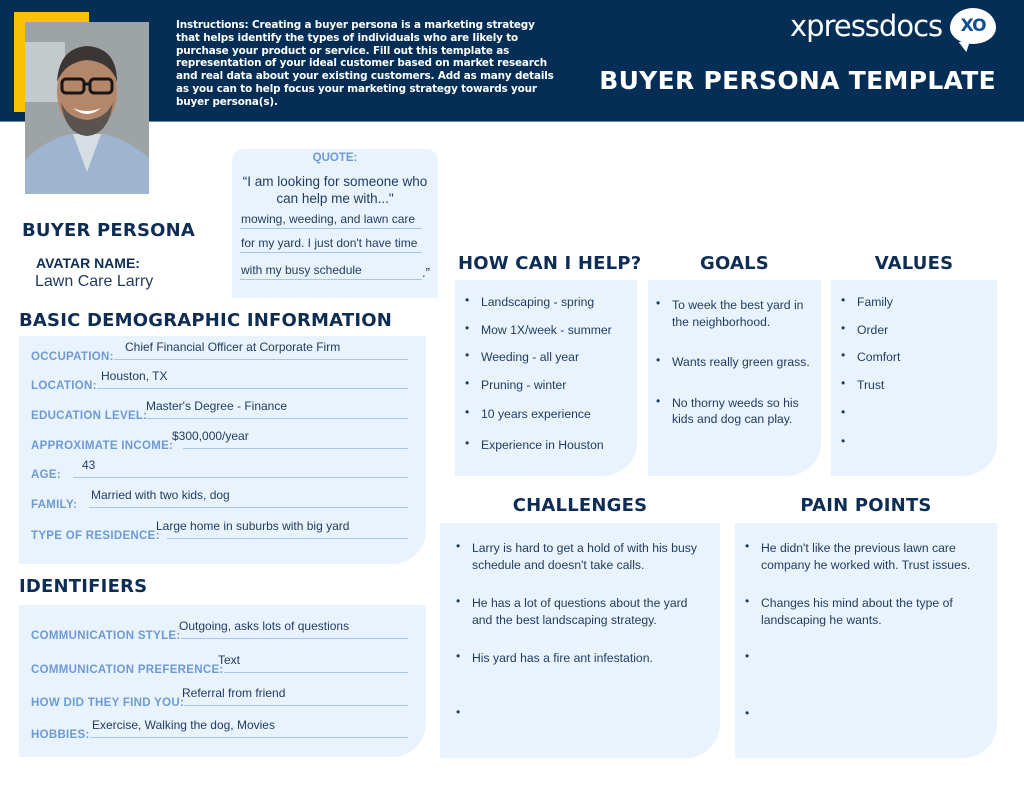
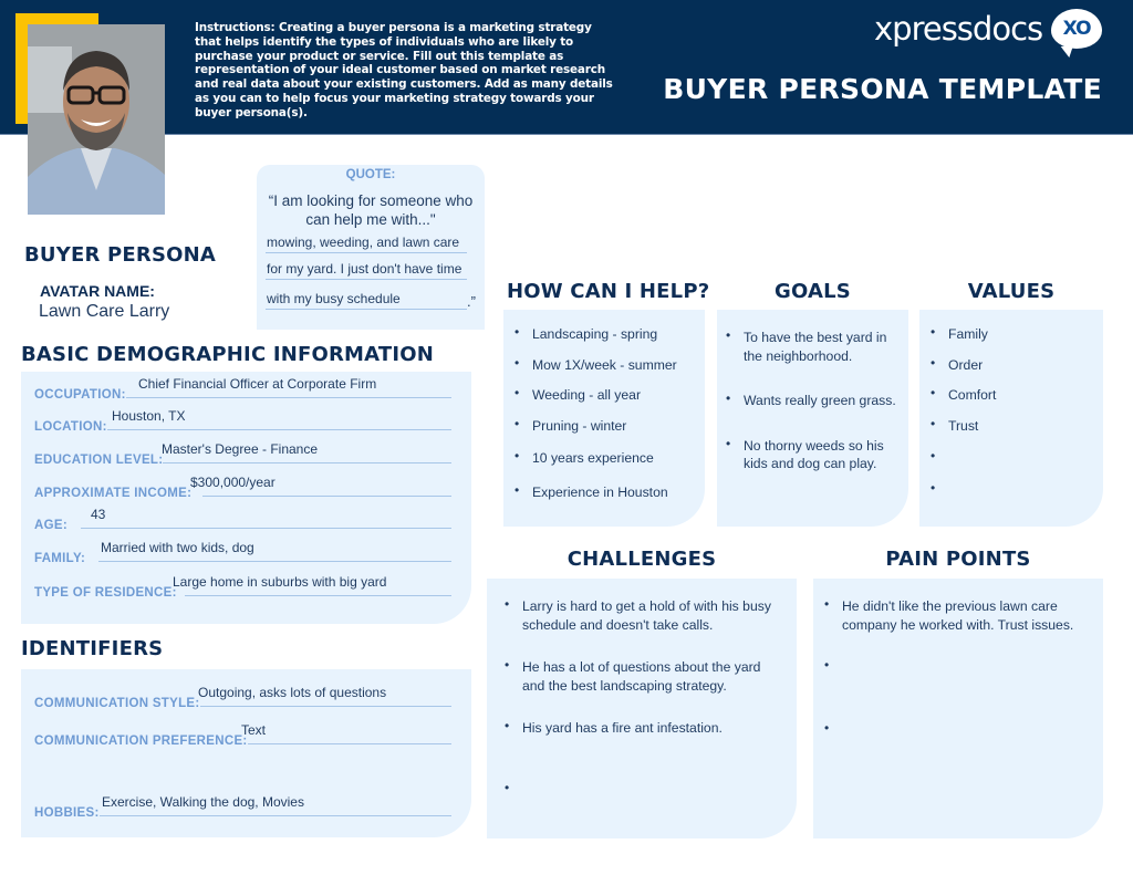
  Instructions: Creating a buyer persona is a marketing strategy that helps identify the types of individuals who are likely to purchase your product or service. Fill out this template as representation of your ideal customer based on market research and real data about your existing customers. Add as many details as you can to help focus your marketing strategy towards your buyer persona(s).
  xpressdocs
  XO
  BUYER PERSONA TEMPLATE
  QUOTE:
  “I am looking for someone who can help me with..."
  mowing, weeding, and lawn care
  for my yard. I just don't have time
  with my busy schedule
  .”
  BUYER PERSONA
  AVATAR NAME:
  Lawn Care Larry
  BASIC DEMOGRAPHIC INFORMATION
  OCCUPATION:
  Chief Financial Officer at Corporate Firm
  LOCATION:
  Houston, TX
  EDUCATION LEVEL:
  Master's Degree - Finance
  APPROXIMATE INCOME:
  $300,000/year
  AGE:
  43
  FAMILY:
  Married with two kids, dog
  TYPE OF RESIDENCE:
  Large home in suburbs with big yard
  IDENTIFIERS
  COMMUNICATION STYLE:
  Outgoing, asks lots of questions
  COMMUNICATION PREFERENCE:
  Text
- HOW DID THEY FIND YOU:
- Referral from friend
  HOBBIES:
  Exercise, Walking the dog, Movies
  HOW CAN I HELP?
  Landscaping - spring
  Mow 1X/week - summer
  Weeding - all year
  Pruning - winter
  10 years experience
  Experience in Houston
  GOALS
- To week the best yard in the neighborhood.
+ To have the best yard in the neighborhood.
  Wants really green grass.
  No thorny weeds so his kids and dog can play.
  VALUES
  Family
  Order
  Comfort
  Trust
  CHALLENGES
  Larry is hard to get a hold of with his busy schedule and doesn't take calls.
  He has a lot of questions about the yard and the best landscaping strategy.
  His yard has a fire ant infestation.
  PAIN POINTS
  He didn't like the previous lawn care company he worked with. Trust issues.
- Changes his mind about the type of landscaping he wants.
